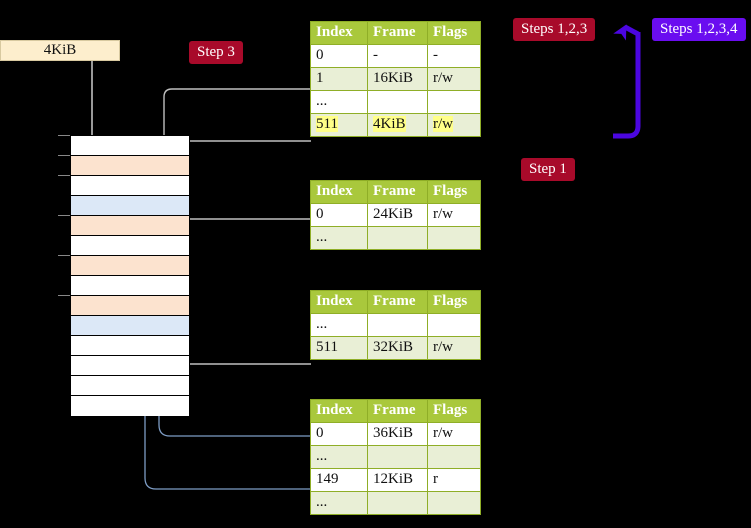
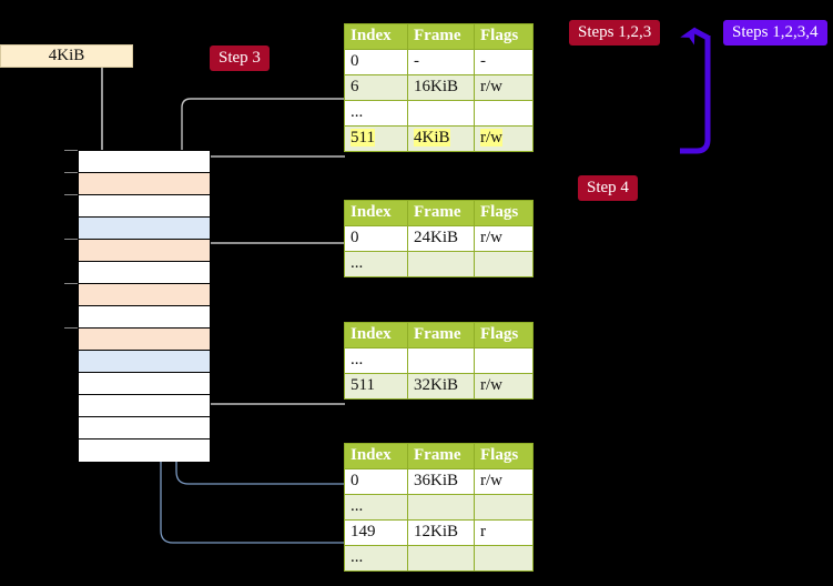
  4KiB
  Step 3
  Steps 1,2,3
  Steps 1,2,3,4
- Step 1
+ Step 4
  Index	Frame	Flags
  0	-	-
- 1	16KiB	r/w
+ 6	16KiB	r/w
  ...
  511	4KiB	r/w
  Index	Frame	Flags
  0	24KiB	r/w
  ...
  Index	Frame	Flags
  ...
  511	32KiB	r/w
  Index	Frame	Flags
  0	36KiB	r/w
  ...
  149	12KiB	r
  ...
